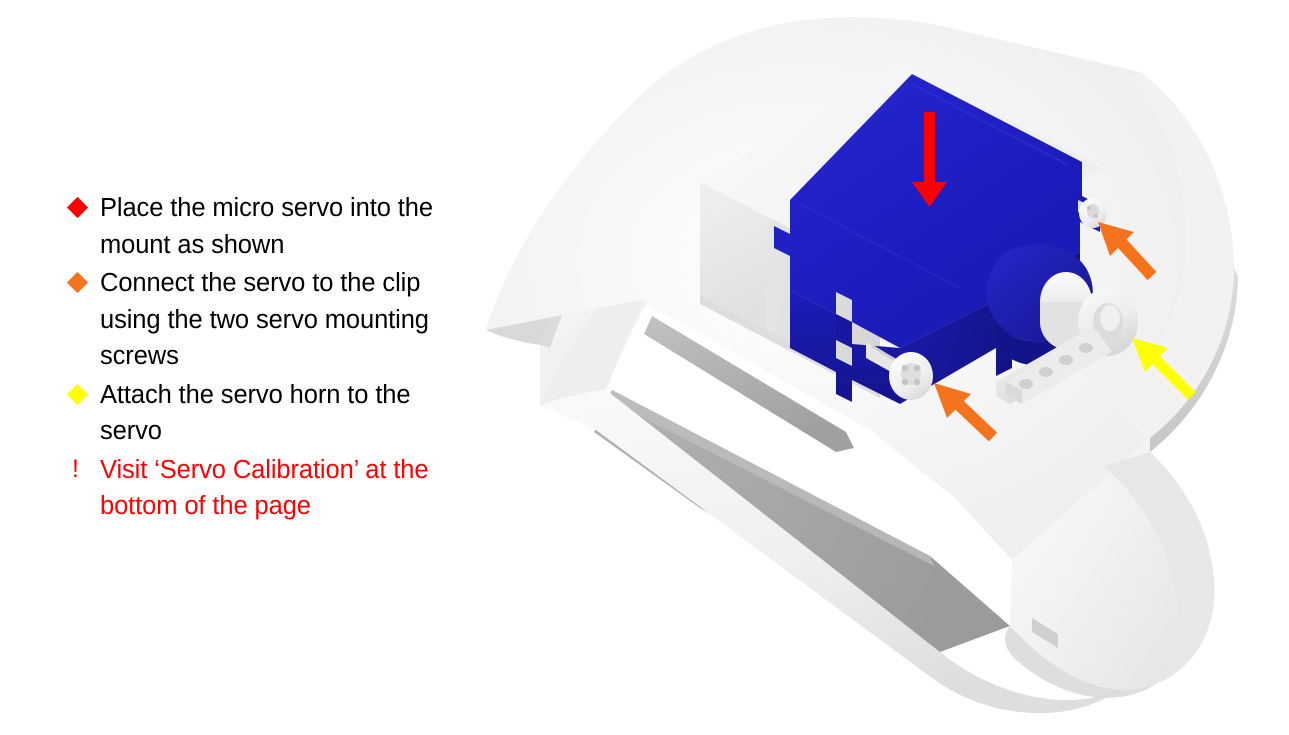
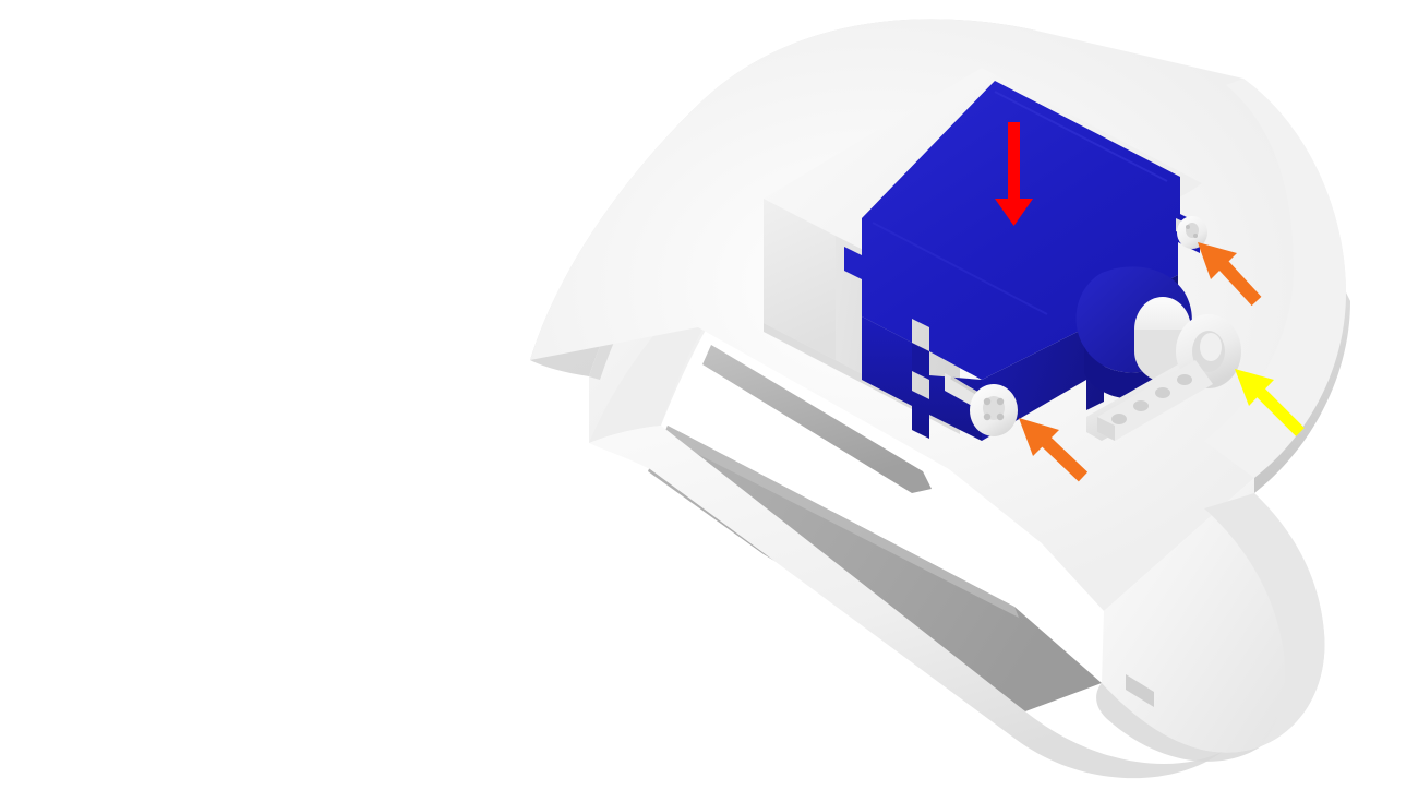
- Place the micro servo into the mount as shown
- Connect the servo to the clip using the two servo mounting screws
- Attach the servo horn to the servo
- !
- Visit ‘Servo Calibration’ at the bottom of the page
